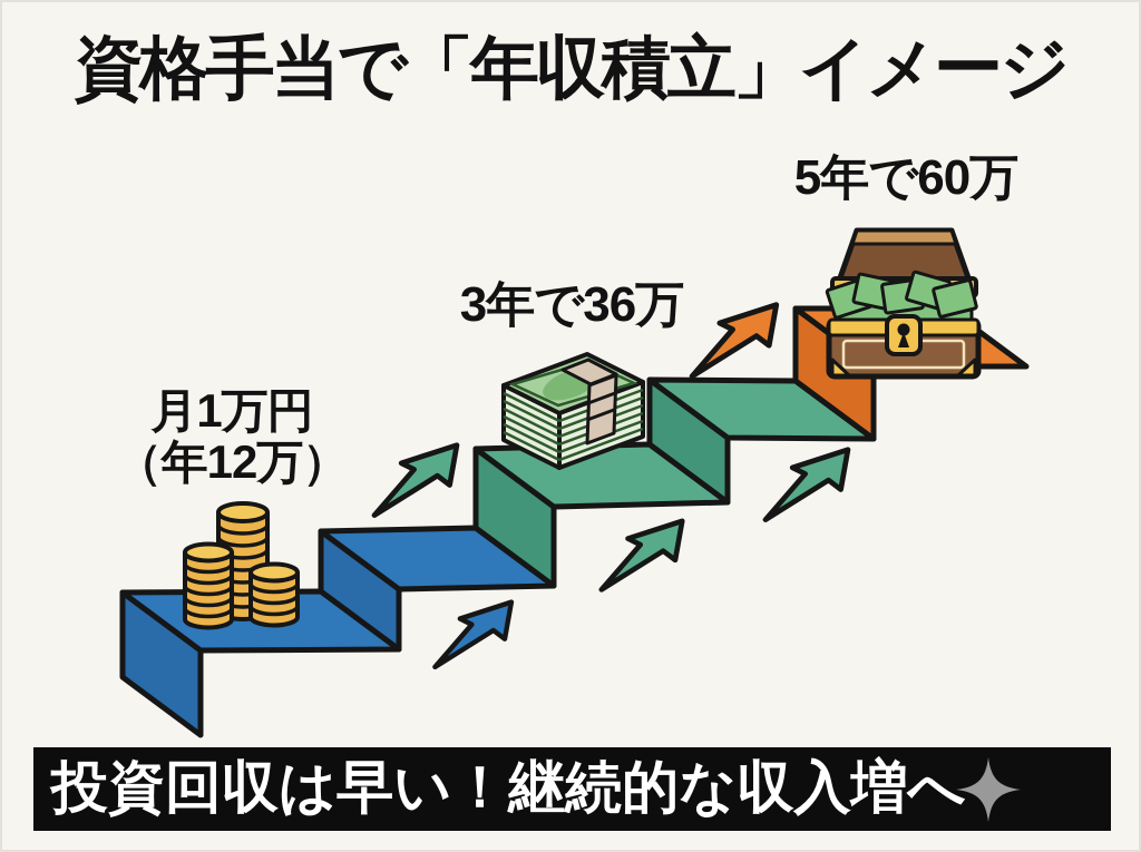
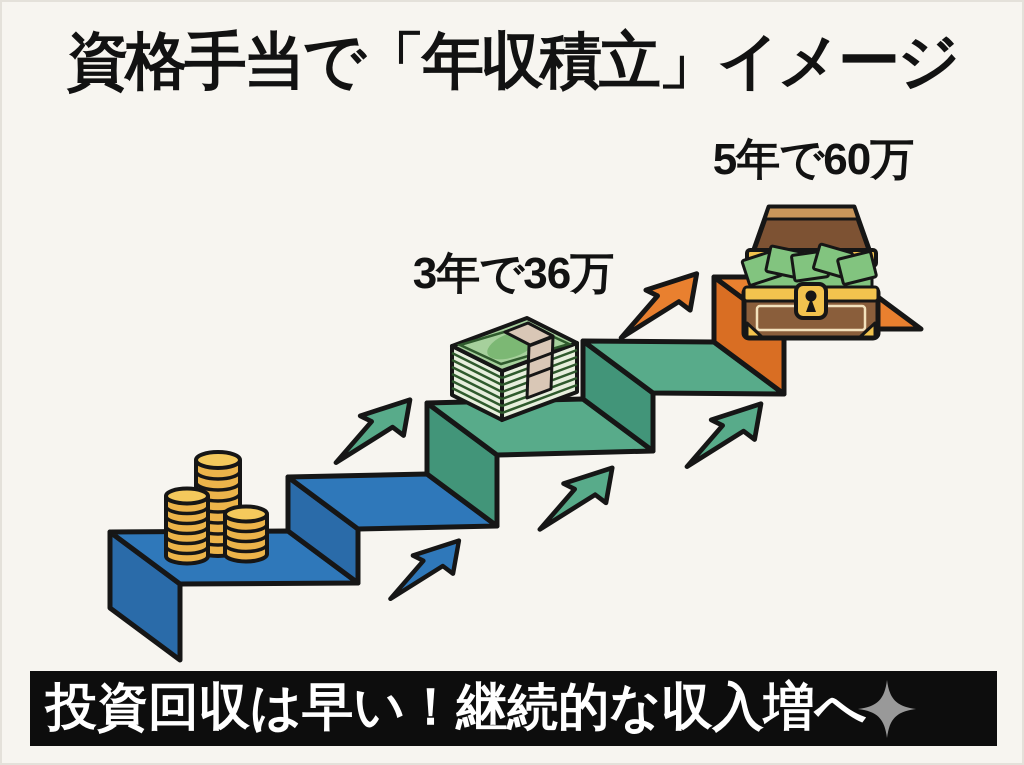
  資格手当で「年収積立」イメージ
- 月1万円
- （年12万）
  3年で36万
  5年で60万
  投資回収は早い！継続的な収入増へ
